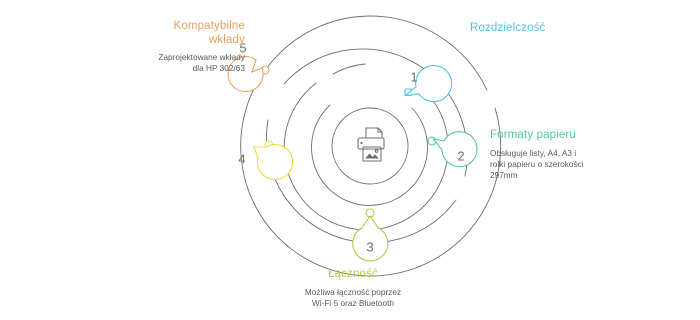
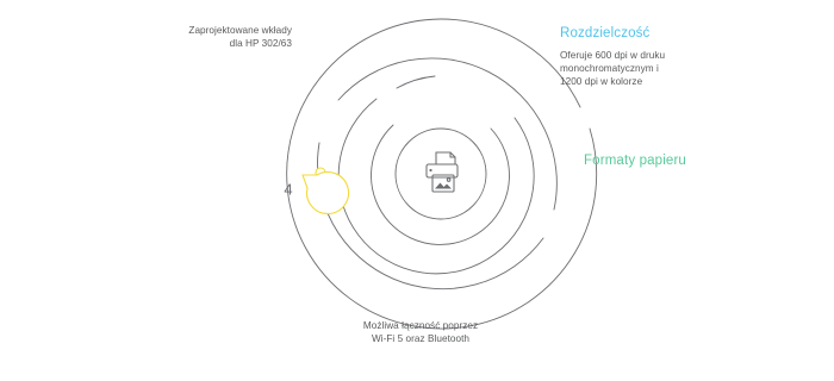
- 1
- 2
- 3
  4
- 5
  Rozdzielczość
+ Oferuje 600 dpi w druku
+ monochromatycznym i
+ 1200 dpi w kolorze
  Formaty papieru
- Obsługuje listy, A4, A3 i
- rolki papieru o szerokości
- 297mm
- Łączność
  Możliwa łączność poprzez
  Wi-Fi 5 oraz Bluetooth
- Kompatybilne
- wkłady
  Zaprojektowane wkłady
  dla HP 302/63
